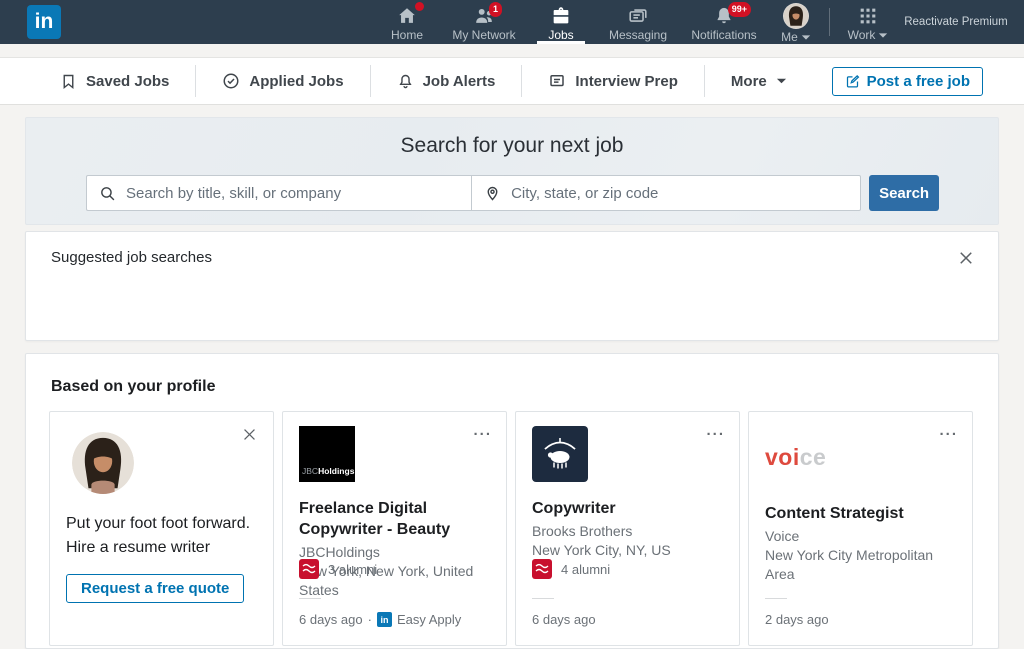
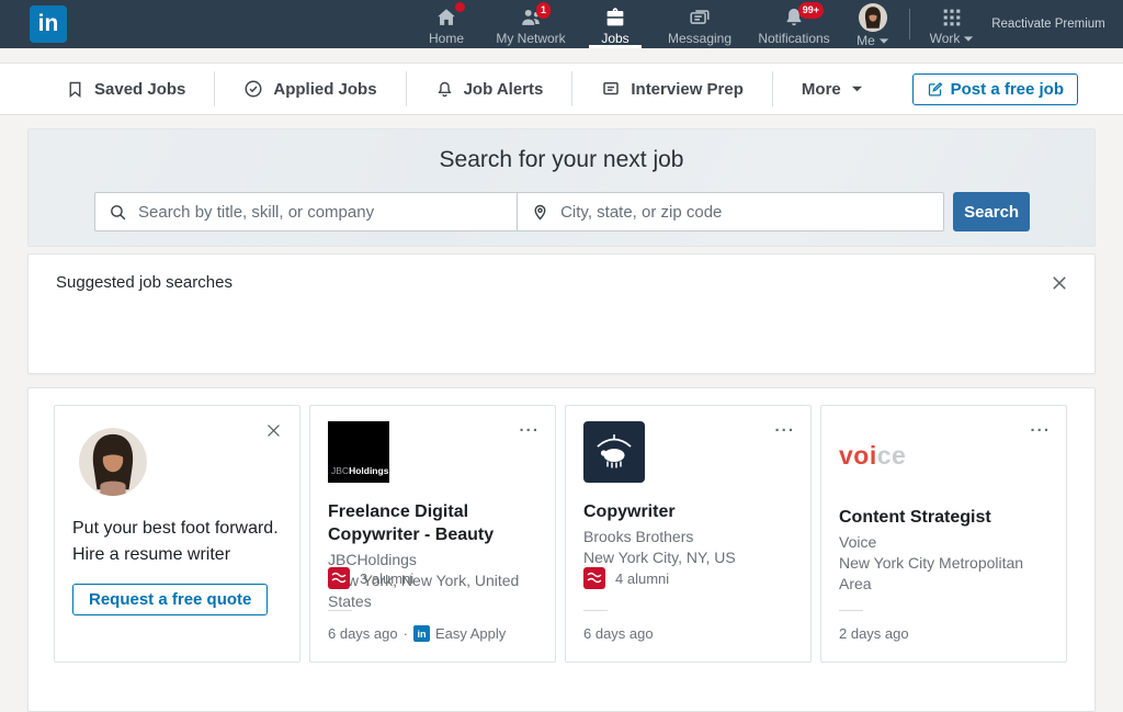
  in
  Home
  1
  My Network
  Jobs
  Messaging
  99+
  Notifications
  Me
  Work
  Reactivate Premium
  Saved Jobs
  Applied Jobs
  Job Alerts
  Interview Prep
  More
  Post a free job
  Search for your next job
  Search by title, skill, or company
  City, state, or zip code
  Search
  Suggested job searches
- Based on your profile
- Put your foot foot forward. Hire a resume writer
+ Put your best foot forward. Hire a resume writer
  Request a free quote
  ...
  JBCHoldings
  Freelance Digital Copywriter - Beauty
  JBCHoldings
  w York, New York, United States
  3 alumni
  6 days ago
  ·
  in
  Easy Apply
  ...
  Copywriter
  Brooks Brothers
  New York City, NY, US
  4 alumni
  6 days ago
  ...
  voice
  Content Strategist
  Voice
  New York City Metropolitan Area
  2 days ago
